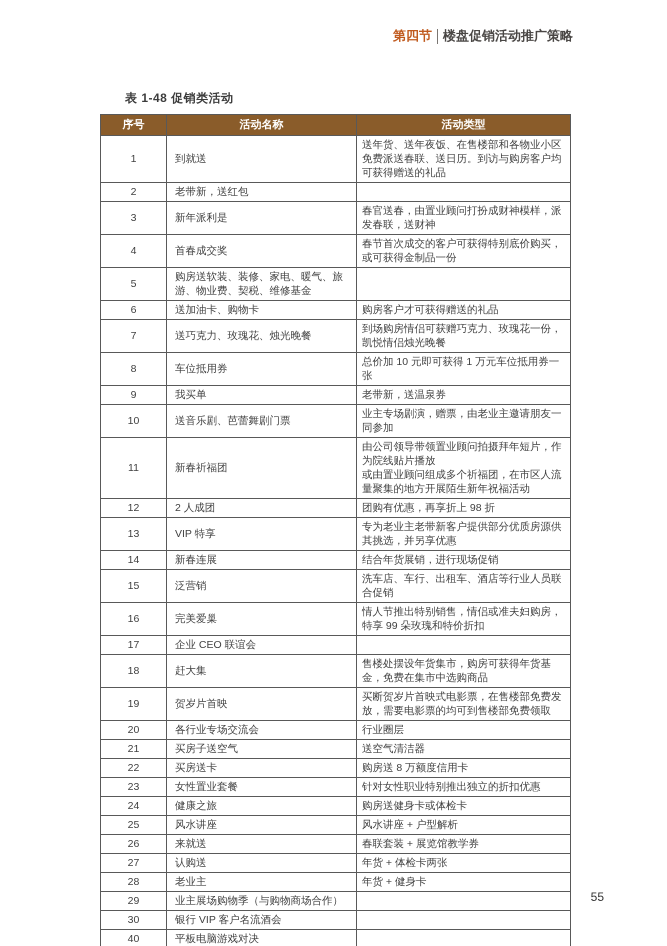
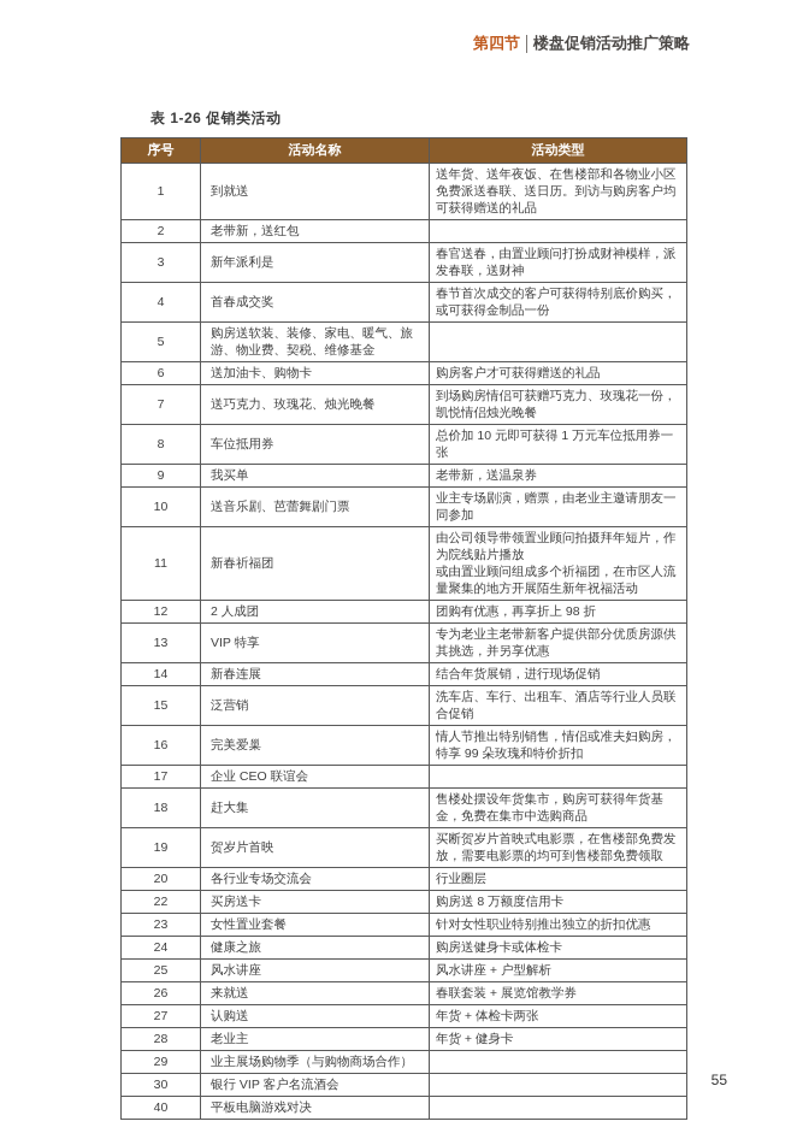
  第四节
  楼盘促销活动推广策略
- 表 1-48 促销类活动
+ 表 1-26 促销类活动
  序号	活动名称	活动类型
  1	到就送	送年货、送年夜饭、在售楼部和各物业小区免费派送春联、送日历。到访与购房客户均可获得赠送的礼品
  2	老带新，送红包
  3	新年派利是	春官送春，由置业顾问打扮成财神模样，派发春联，送财神
  4	首春成交奖	春节首次成交的客户可获得特别底价购买，或可获得金制品一份
  5	购房送软装、装修、家电、暖气、旅游、物业费、契税、维修基金
  6	送加油卡、购物卡	购房客户才可获得赠送的礼品
  7	送巧克力、玫瑰花、烛光晚餐	到场购房情侣可获赠巧克力、玫瑰花一份，凯悦情侣烛光晚餐
  8	车位抵用券	总价加 10 元即可获得 1 万元车位抵用券一张
  9	我买单	老带新，送温泉券
  10	送音乐剧、芭蕾舞剧门票	业主专场剧演，赠票，由老业主邀请朋友一同参加
  11	新春祈福团	由公司领导带领置业顾问拍摄拜年短片，作为院线贴片播放 或由置业顾问组成多个祈福团，在市区人流量聚集的地方开展陌生新年祝福活动
  12	2 人成团	团购有优惠，再享折上 98 折
  13	VIP 特享	专为老业主老带新客户提供部分优质房源供其挑选，并另享优惠
  14	新春连展	结合年货展销，进行现场促销
  15	泛营销	洗车店、车行、出租车、酒店等行业人员联合促销
  16	完美爱巢	情人节推出特别销售，情侣或准夫妇购房，特享 99 朵玫瑰和特价折扣
  17	企业 CEO 联谊会
  18	赶大集	售楼处摆设年货集市，购房可获得年货基金，免费在集市中选购商品
  19	贺岁片首映	买断贺岁片首映式电影票，在售楼部免费发放，需要电影票的均可到售楼部免费领取
  20	各行业专场交流会	行业圈层
- 21	买房子送空气	送空气清洁器
  22	买房送卡	购房送 8 万额度信用卡
  23	女性置业套餐	针对女性职业特别推出独立的折扣优惠
  24	健康之旅	购房送健身卡或体检卡
  25	风水讲座	风水讲座 + 户型解析
  26	来就送	春联套装 + 展览馆教学券
  27	认购送	年货 + 体检卡两张
  28	老业主	年货 + 健身卡
  29	业主展场购物季（与购物商场合作）
  30	银行 VIP 客户名流酒会
  40	平板电脑游戏对决
  55
